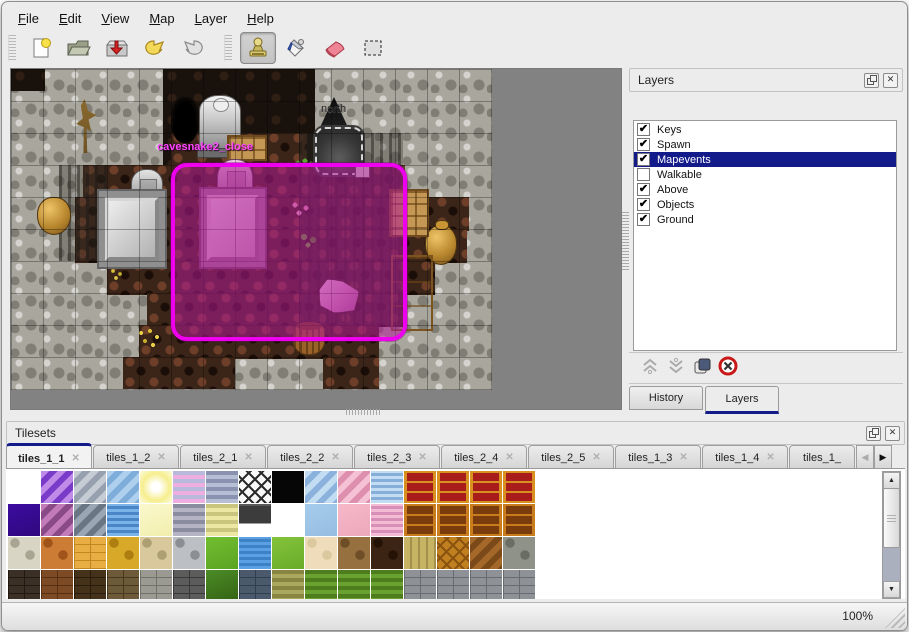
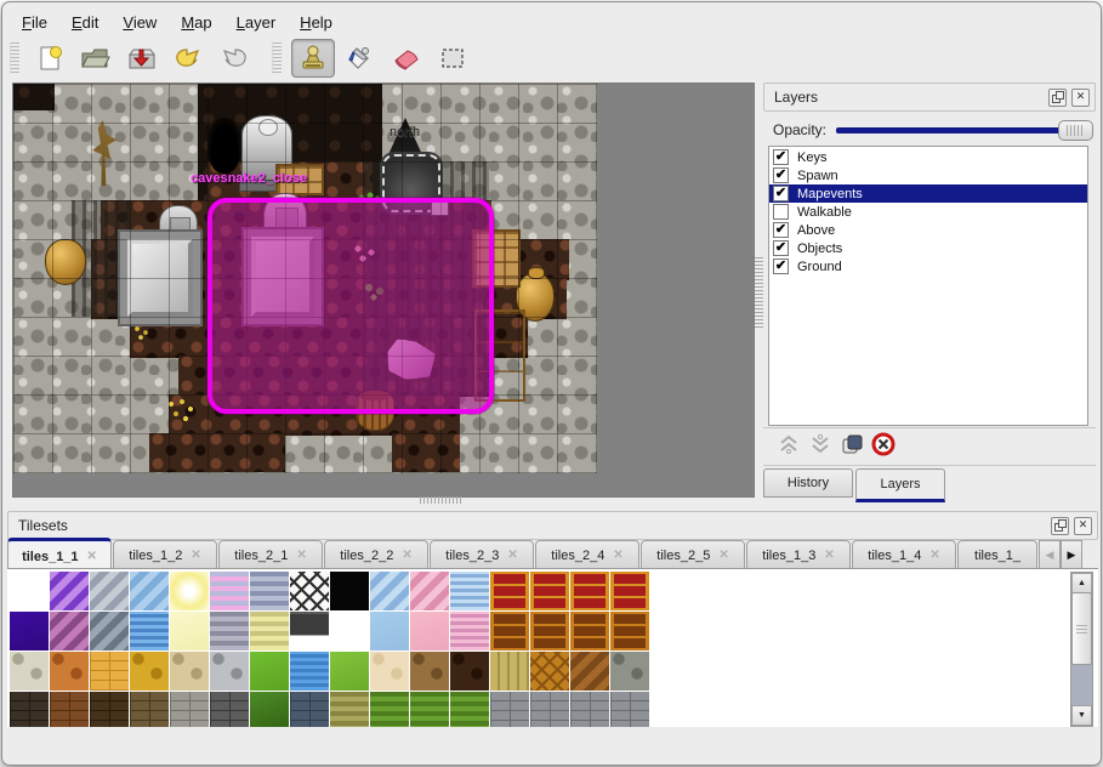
  File
  Edit
  View
  Map
  Layer
  Help
  cavesnake2_close
  north
  Layers
  ✕
+ Opacity:
  ✔
  Keys
  ✔
  Spawn
  ✔
  Mapevents
  Walkable
  ✔
  Above
  ✔
  Objects
  ✔
  Ground
  History
  Layers
  Tilesets
  ✕
  tiles_1_1
  ✕
  tiles_1_2
  ✕
  tiles_2_1
  ✕
  tiles_2_2
  ✕
  tiles_2_3
  ✕
  tiles_2_4
  ✕
  tiles_2_5
  ✕
  tiles_1_3
  ✕
  tiles_1_4
  ✕
  tiles_1_
  ◀
  ▶
- 100%
